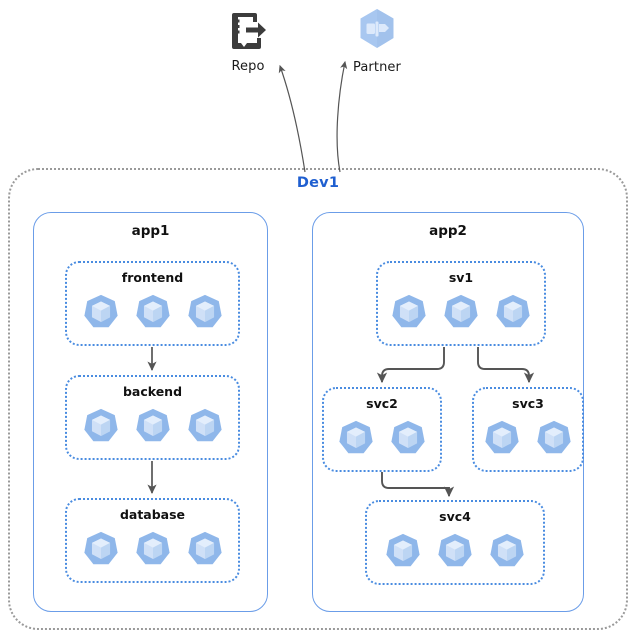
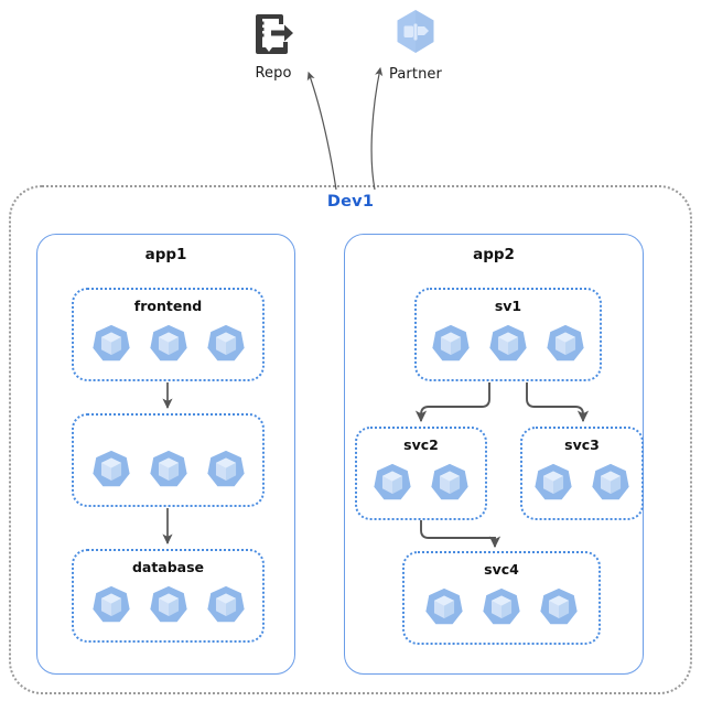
  Repo
  Partner
  Dev1
  app1
  frontend
- backend
  database
  app2
  sv1
  svc2
  svc3
  svc4
